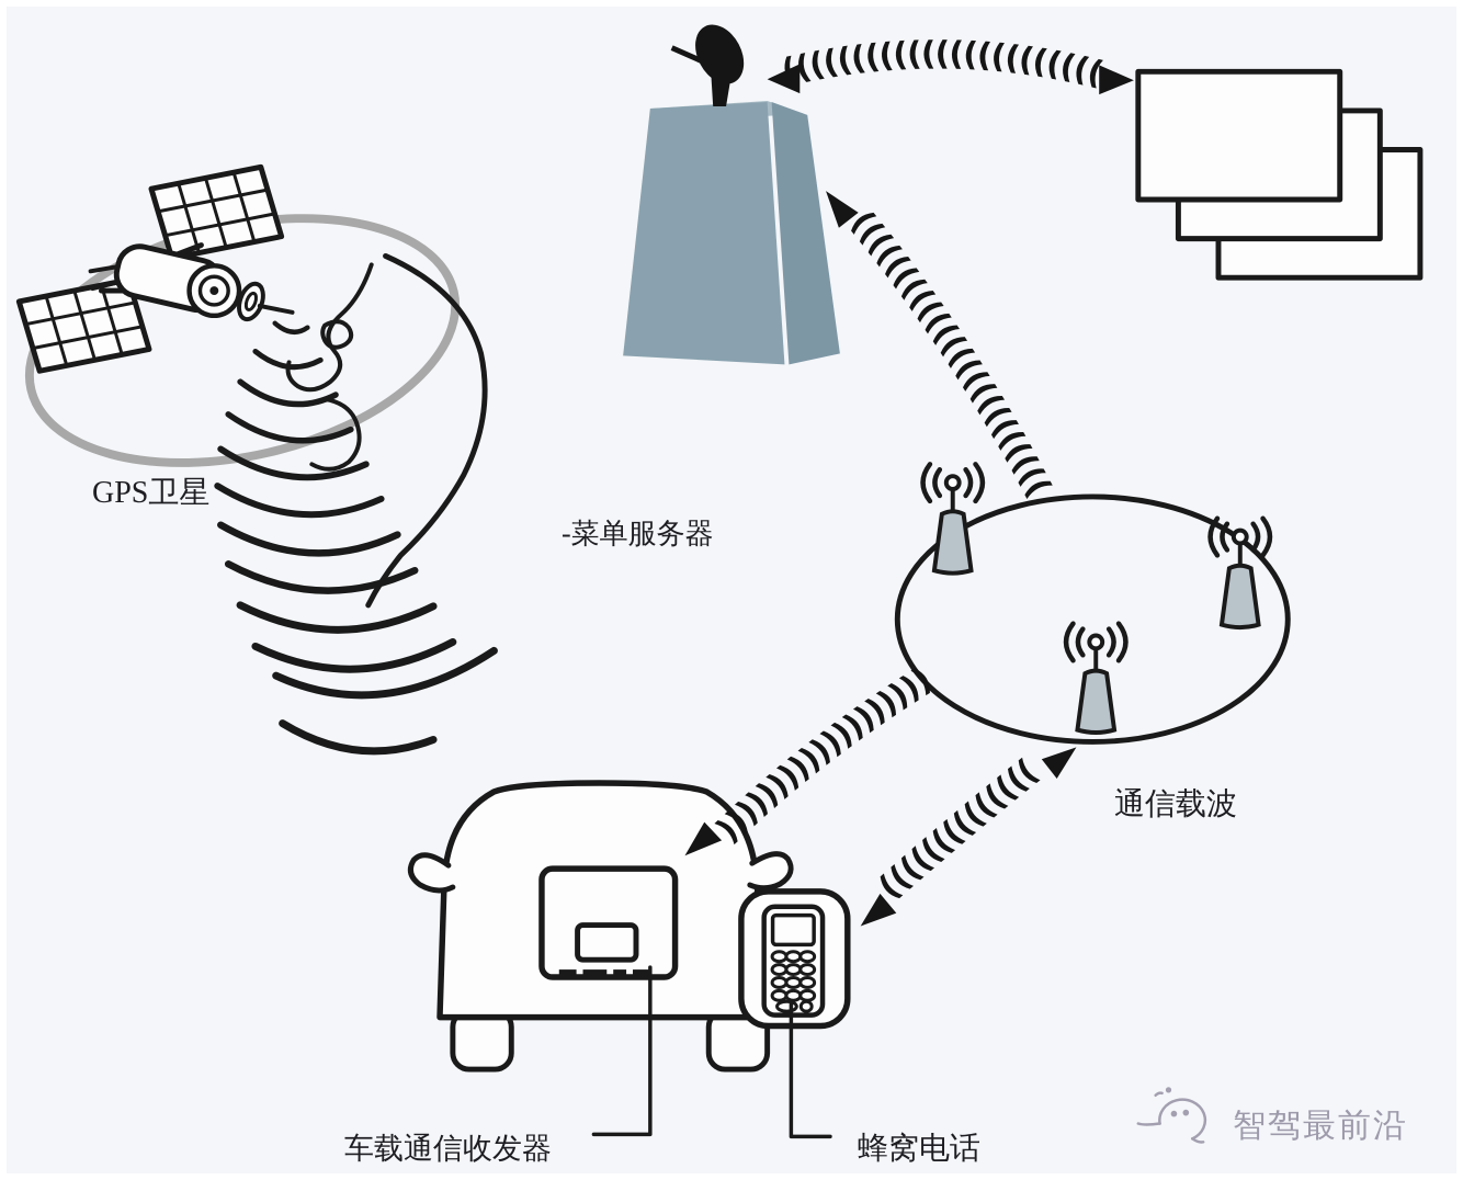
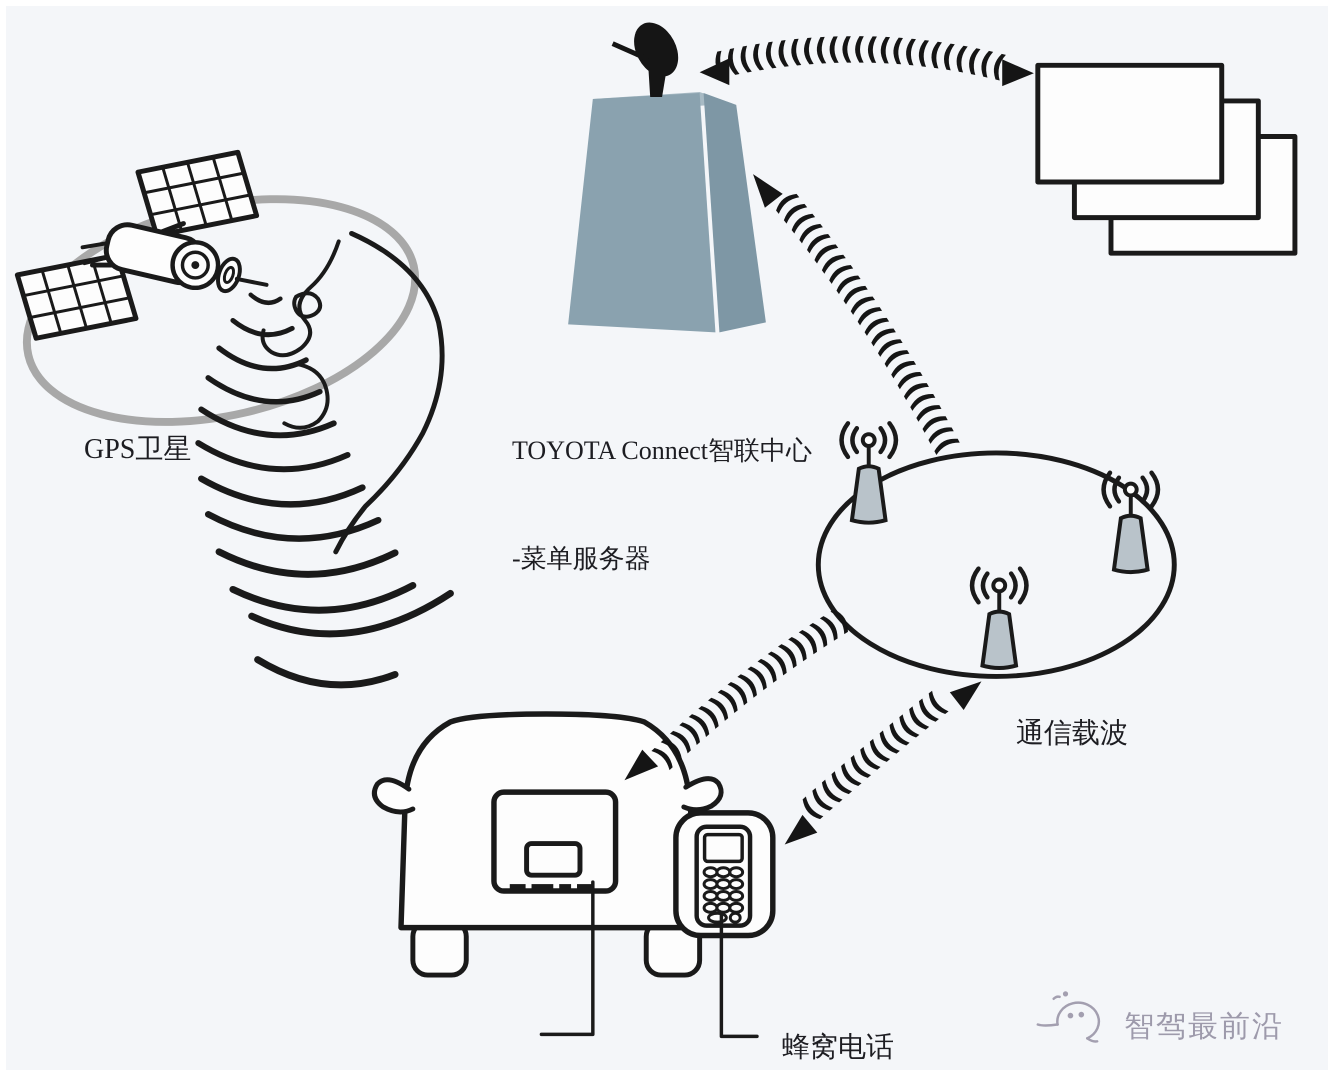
  GPS卫星
+ TOYOTA Connect智联中心
  -菜单服务器
  通信载波
- 车载通信收发器
  蜂窝电话
  智驾最前沿
